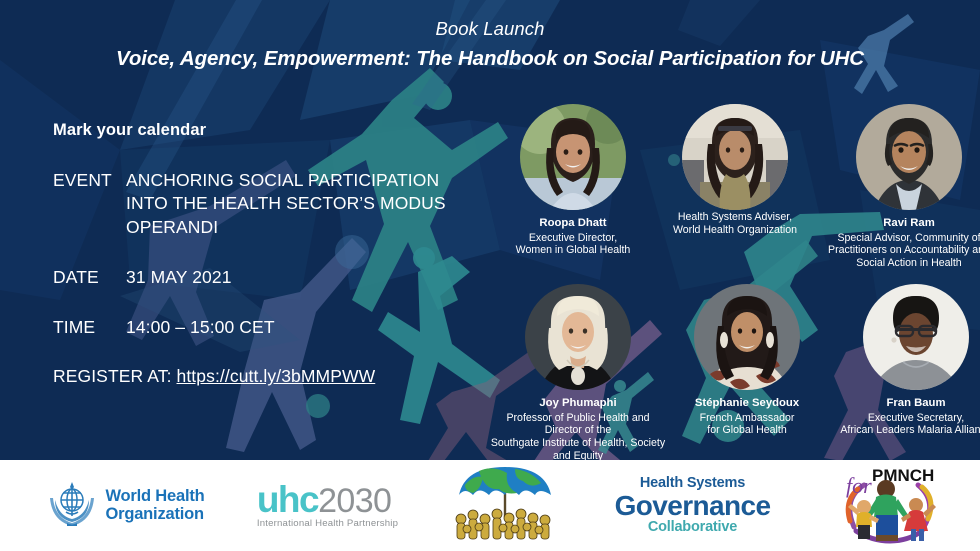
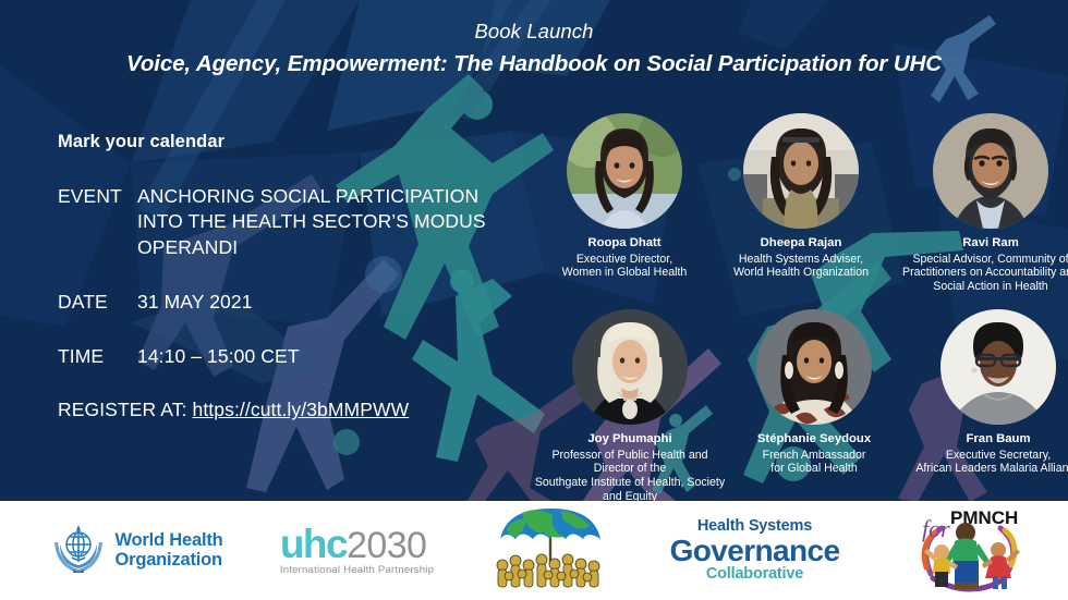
  Book Launch
  Voice, Agency, Empowerment: The Handbook on Social Participation for UHC
  Mark your calendar
  EVENT
  ANCHORING SOCIAL PARTICIPATION INTO THE HEALTH SECTOR’S MODUS OPERANDI
  DATE
  31 MAY 2021
  TIME
- 14:00 – 15:00 CET
+ 14:10 – 15:00 CET
  REGISTER AT: https://cutt.ly/3bMMPWW
  Roopa Dhatt
  Executive Director,
  Women in Global Health
+ Dheepa Rajan
  Health Systems Adviser,
  World Health Organization
  Ravi Ram
  Special Advisor, Community of
  Practitioners on Accountability a
  Social Action in Health
  Joy Phumaphi
  Professor of Public Health and Director of the
  Southgate Institute of Health, Society and Equity
  Stéphanie Seydoux
  French Ambassador
  for Global Health
  Fran Baum
  Executive Secretary,
  African Leaders Malaria Allian
  World Health
  Organization
  uhc
  2030
  International Health Partnership
  Health Systems
  Governance
  Collaborative
  PMNCH
  for
